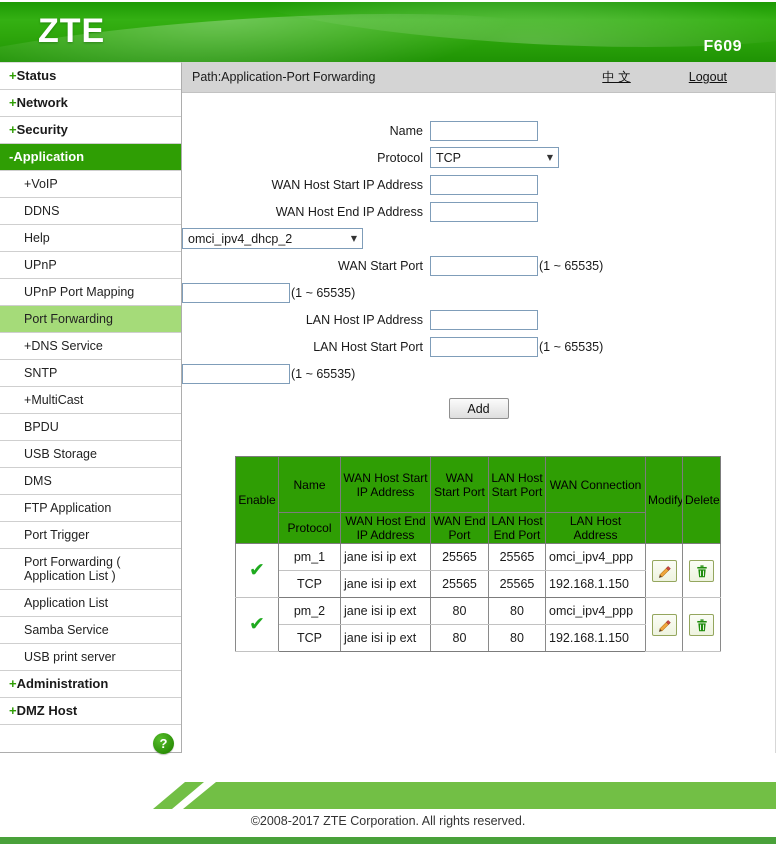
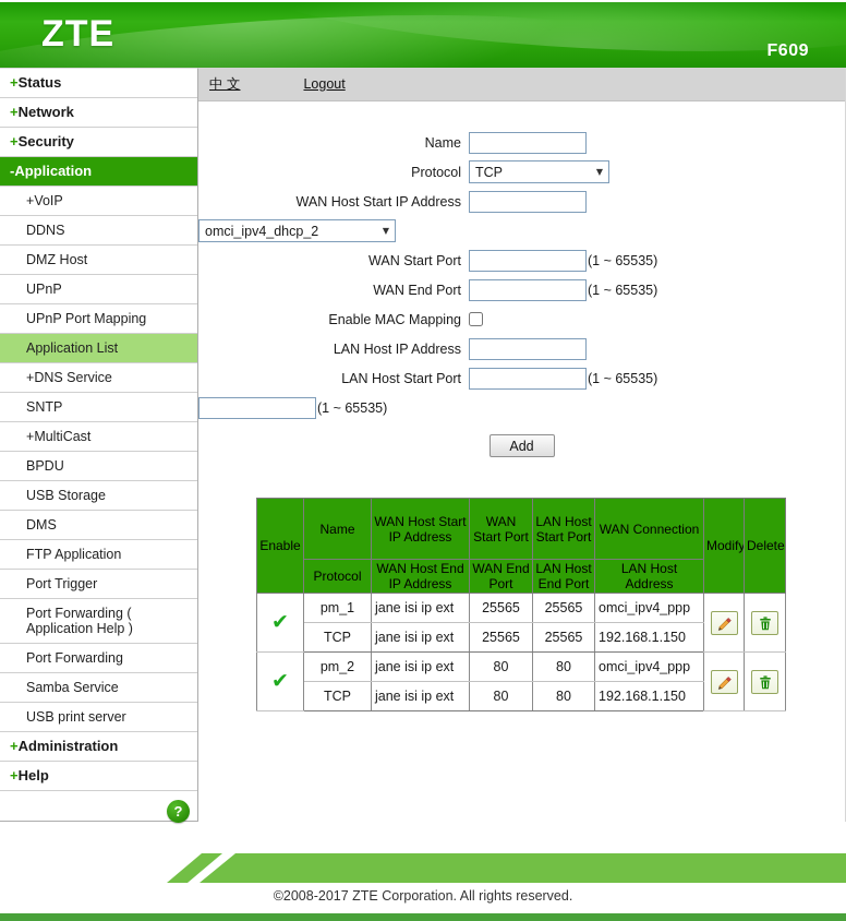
  ZTE
  F609
  +
  Status
  +
  Network
  +
  Security
  -
  Application
  +
  VoIP
  DDNS
- Help
+ DMZ Host
  UPnP
  UPnP Port Mapping
- Port Forwarding
+ Application List
  +
  DNS Service
  SNTP
  +
  MultiCast
  BPDU
  USB Storage
  DMS
  FTP Application
  Port Trigger
- Port Forwarding ( Application List )
+ Port Forwarding ( Application Help )
- Application List
+ Port Forwarding
  Samba Service
  USB print server
  +
  Administration
  +
- DMZ Host
+ Help
  ?
- Path:Application-Port Forwarding
  中 文
  Logout
  Name
  Protocol
  TCP
  ▼
  WAN Host Start IP Address
- WAN Host End IP Address
  omci_ipv4_dhcp_2
  ▼
  WAN Start Port
  (1 ~ 65535)
+ WAN End Port
  (1 ~ 65535)
+ Enable MAC Mapping
  LAN Host IP Address
  LAN Host Start Port
  (1 ~ 65535)
  (1 ~ 65535)
  Add
  Enable	Name	WAN Host Start IP Address	WAN Start Port	LAN Host Start Port	WAN Connection	Modify	Delete
  Protocol	WAN Host End IP Address	WAN End Port	LAN Host End Port	LAN Host Address
  ✔	pm_1	jane isi ip ext	25565	25565	omci_ipv4_ppp
  TCP	jane isi ip ext	25565	25565	192.168.1.150
  ✔	pm_2	jane isi ip ext	80	80	omci_ipv4_ppp
  TCP	jane isi ip ext	80	80	192.168.1.150
  ©2008-2017 ZTE Corporation. All rights reserved.
